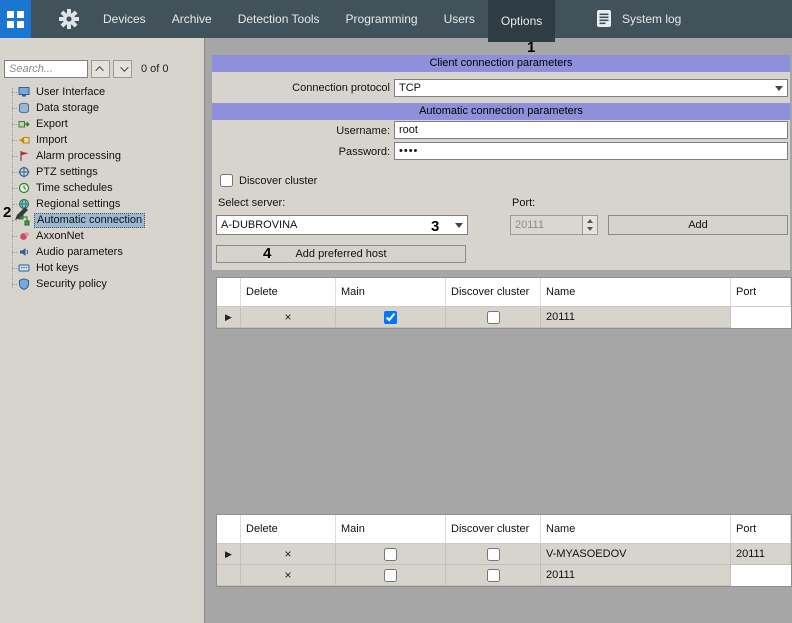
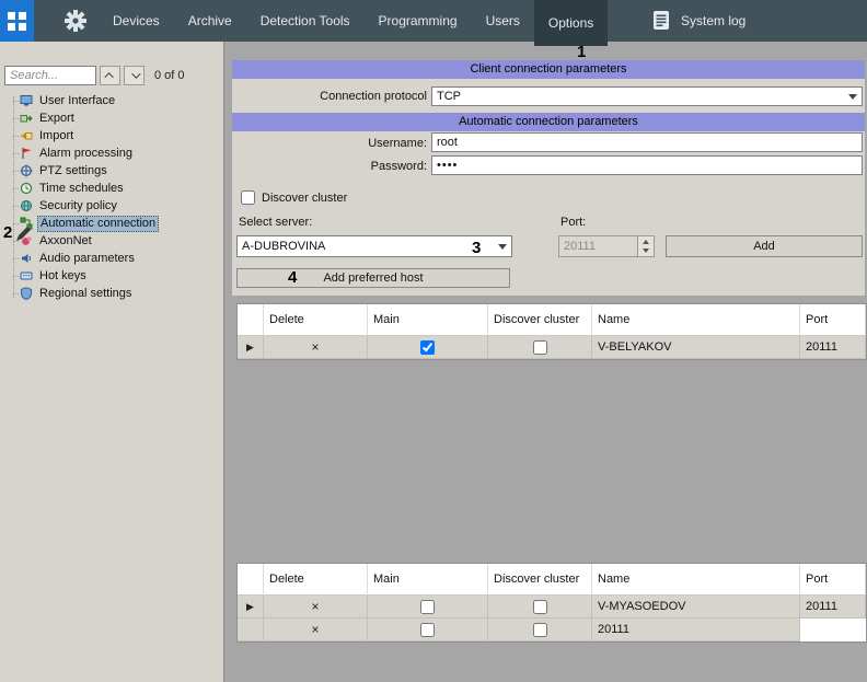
  Devices
  Archive
  Detection Tools
  Programming
  Users
  Options
  System log
  Search...
  0 of 0
  User Interface
- Data storage
  Export
  Import
  Alarm processing
  PTZ settings
  Time schedules
- Regional settings
+ Security policy
  Automatic connection
  AxxonNet
  Audio parameters
  Hot keys
- Security policy
+ Regional settings
  Client connection parameters
  Connection protocol
  TCP
  Automatic connection parameters
  Username:
  root
  Password:
  ••••
  Discover cluster
  Select server:
  Port:
  A-DUBROVINA
  20111
  Add
  Add preferred host
  Delete
  Main
  Discover cluster
  Name
  Port
  ▶
  ×
+ V-BELYAKOV
  20111
  Delete
  Main
  Discover cluster
  Name
  Port
  ▶
  ×
  V-MYASOEDOV
  20111
  ×
  20111
  1
  2
  3
  4
